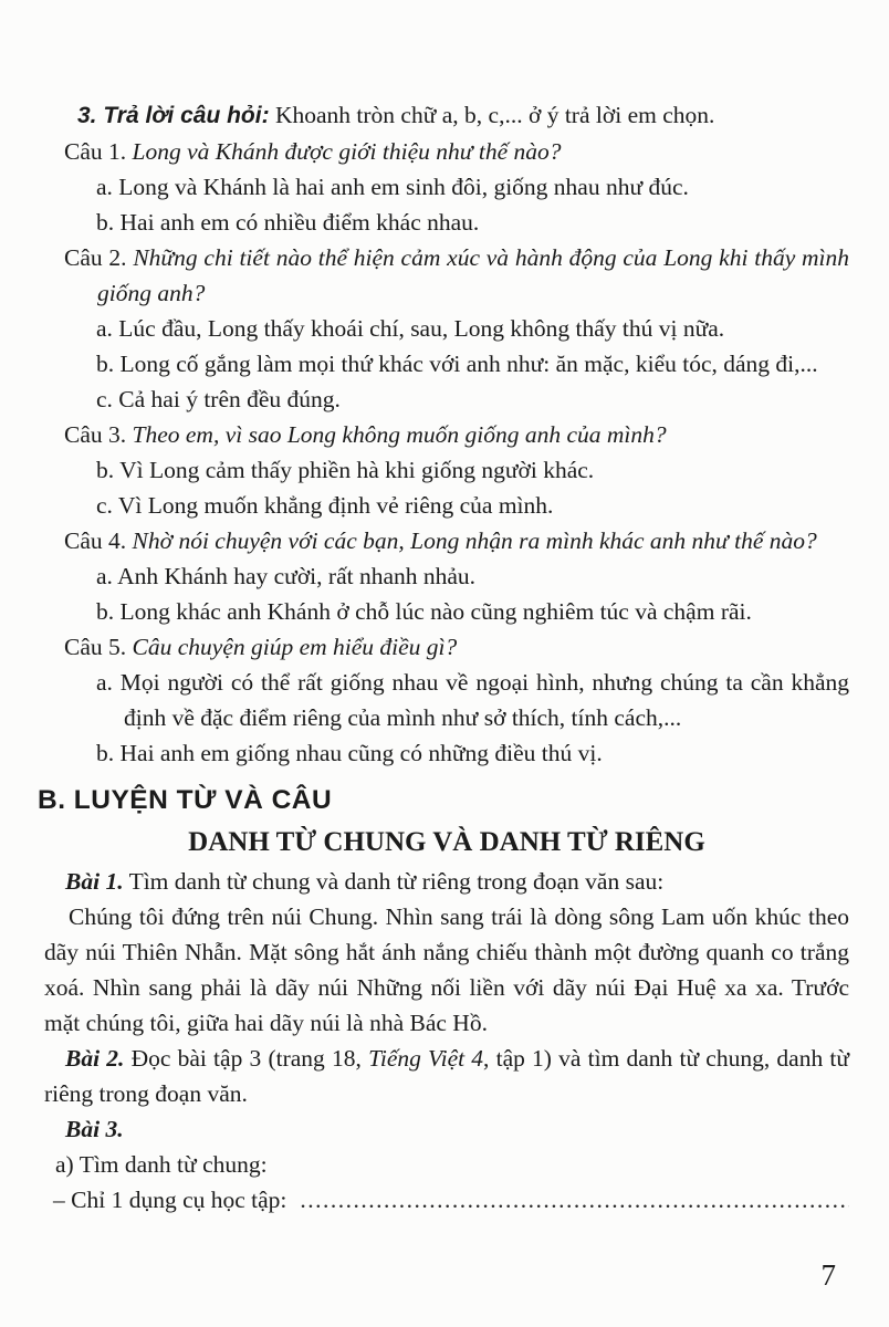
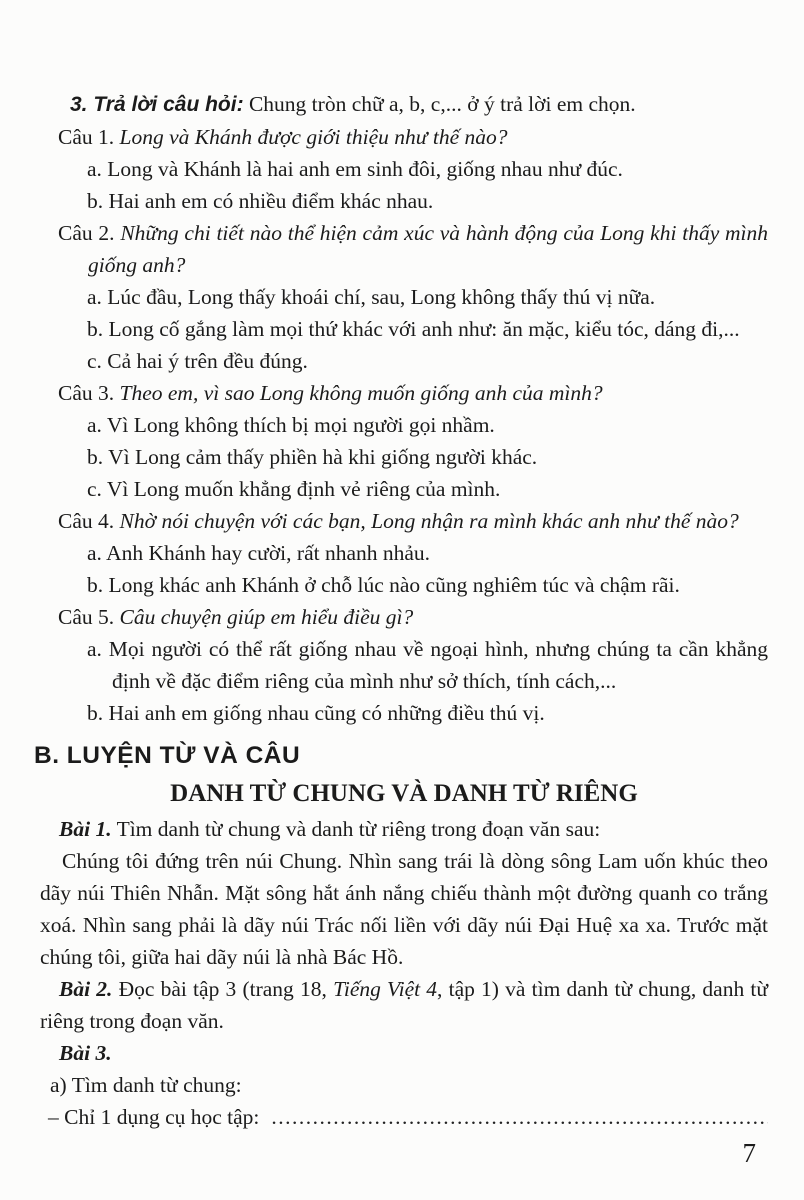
- 3. Trả lời câu hỏi: Khoanh tròn chữ a, b, c,... ở ý trả lời em chọn.
+ 3. Trả lời câu hỏi: Chung tròn chữ a, b, c,... ở ý trả lời em chọn.
  Câu 1. Long và Khánh được giới thiệu như thế nào?
  a. Long và Khánh là hai anh em sinh đôi, giống nhau như đúc.
  b. Hai anh em có nhiều điểm khác nhau.
  Câu 2. Những chi tiết nào thể hiện cảm xúc và hành động của Long khi thấy mình giống anh?
  a. Lúc đầu, Long thấy khoái chí, sau, Long không thấy thú vị nữa.
  b. Long cố gắng làm mọi thứ khác với anh như: ăn mặc, kiểu tóc, dáng đi,...
  c. Cả hai ý trên đều đúng.
  Câu 3. Theo em, vì sao Long không muốn giống anh của mình?
+ a. Vì Long không thích bị mọi người gọi nhầm.
  b. Vì Long cảm thấy phiền hà khi giống người khác.
  c. Vì Long muốn khẳng định vẻ riêng của mình.
  Câu 4. Nhờ nói chuyện với các bạn, Long nhận ra mình khác anh như thế nào?
  a. Anh Khánh hay cười, rất nhanh nhảu.
  b. Long khác anh Khánh ở chỗ lúc nào cũng nghiêm túc và chậm rãi.
  Câu 5. Câu chuyện giúp em hiểu điều gì?
  a. Mọi người có thể rất giống nhau về ngoại hình, nhưng chúng ta cần khẳng định về đặc điểm riêng của mình như sở thích, tính cách,...
  b. Hai anh em giống nhau cũng có những điều thú vị.
  B. LUYỆN TỪ VÀ CÂU
  DANH TỪ CHUNG VÀ DANH TỪ RIÊNG
  Bài 1. Tìm danh từ chung và danh từ riêng trong đoạn văn sau:
- Chúng tôi đứng trên núi Chung. Nhìn sang trái là dòng sông Lam uốn khúc theo dãy núi Thiên Nhẫn. Mặt sông hắt ánh nắng chiếu thành một đường quanh co trắng xoá. Nhìn sang phải là dãy núi Những nối liền với dãy núi Đại Huệ xa xa. Trước mặt chúng tôi, giữa hai dãy núi là nhà Bác Hồ.
+ Chúng tôi đứng trên núi Chung. Nhìn sang trái là dòng sông Lam uốn khúc theo dãy núi Thiên Nhẫn. Mặt sông hắt ánh nắng chiếu thành một đường quanh co trắng xoá. Nhìn sang phải là dãy núi Trác nối liền với dãy núi Đại Huệ xa xa. Trước mặt chúng tôi, giữa hai dãy núi là nhà Bác Hồ.
  Bài 2. Đọc bài tập 3 (trang 18, Tiếng Việt 4, tập 1) và tìm danh từ chung, danh từ riêng trong đoạn văn.
  Bài 3.
  a) Tìm danh từ chung:
  – Chỉ 1 dụng cụ học tập:
  7
